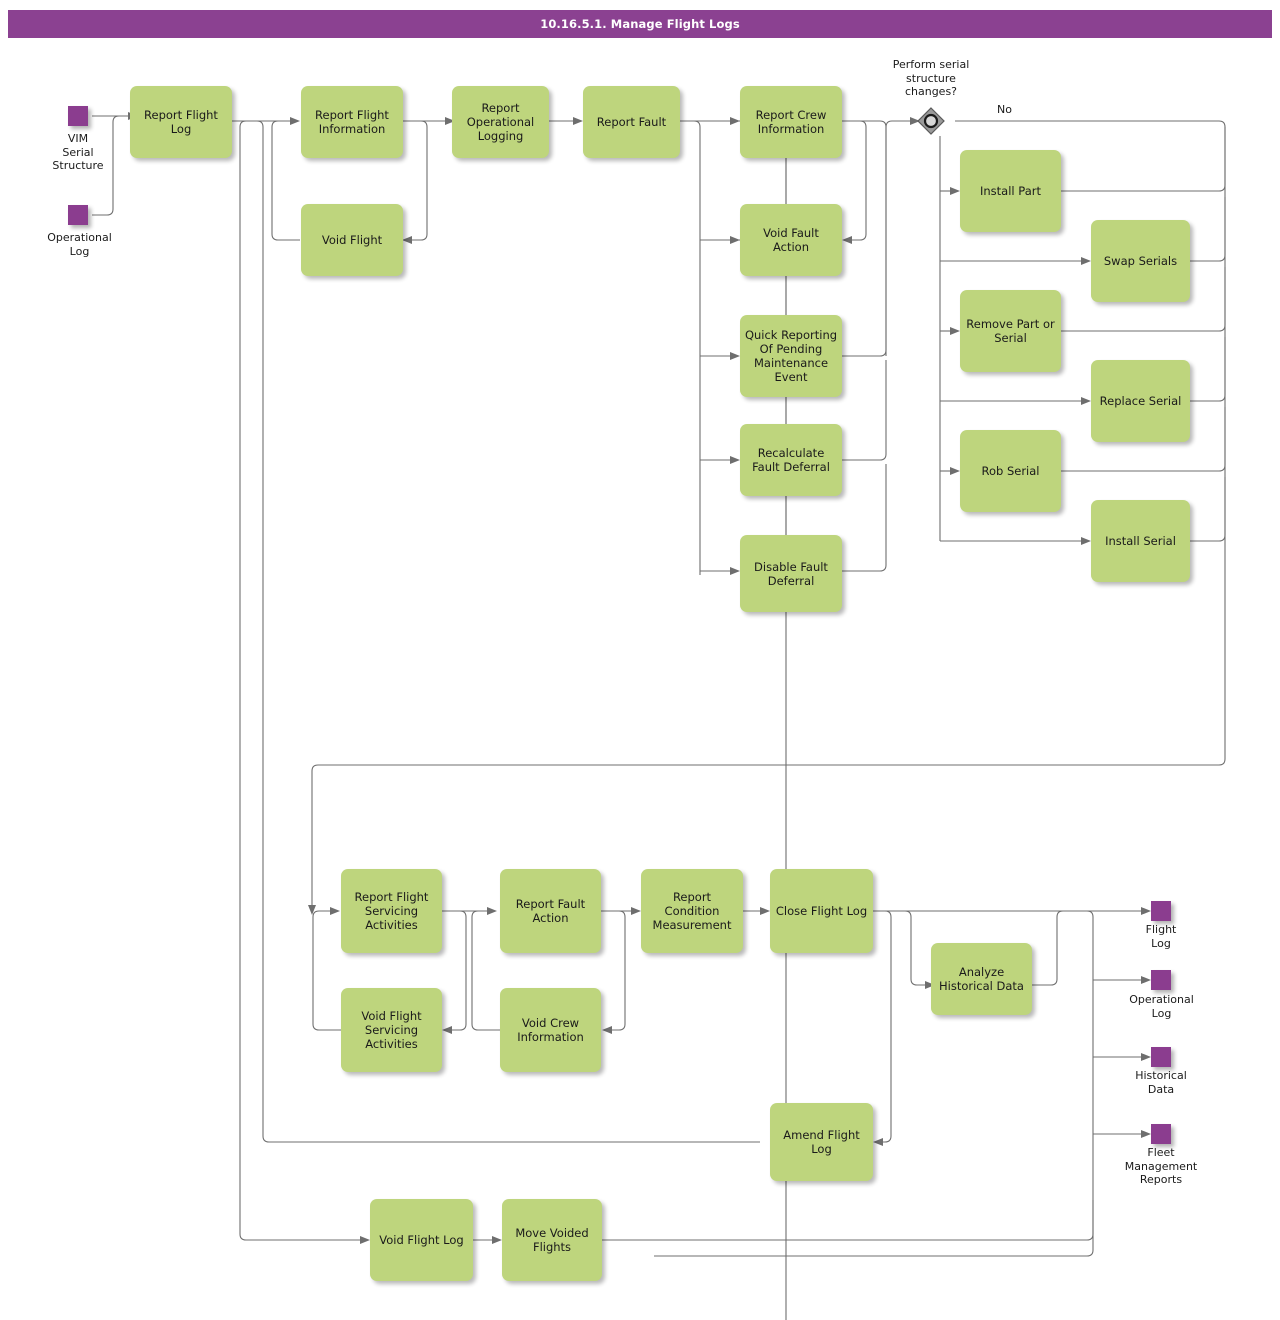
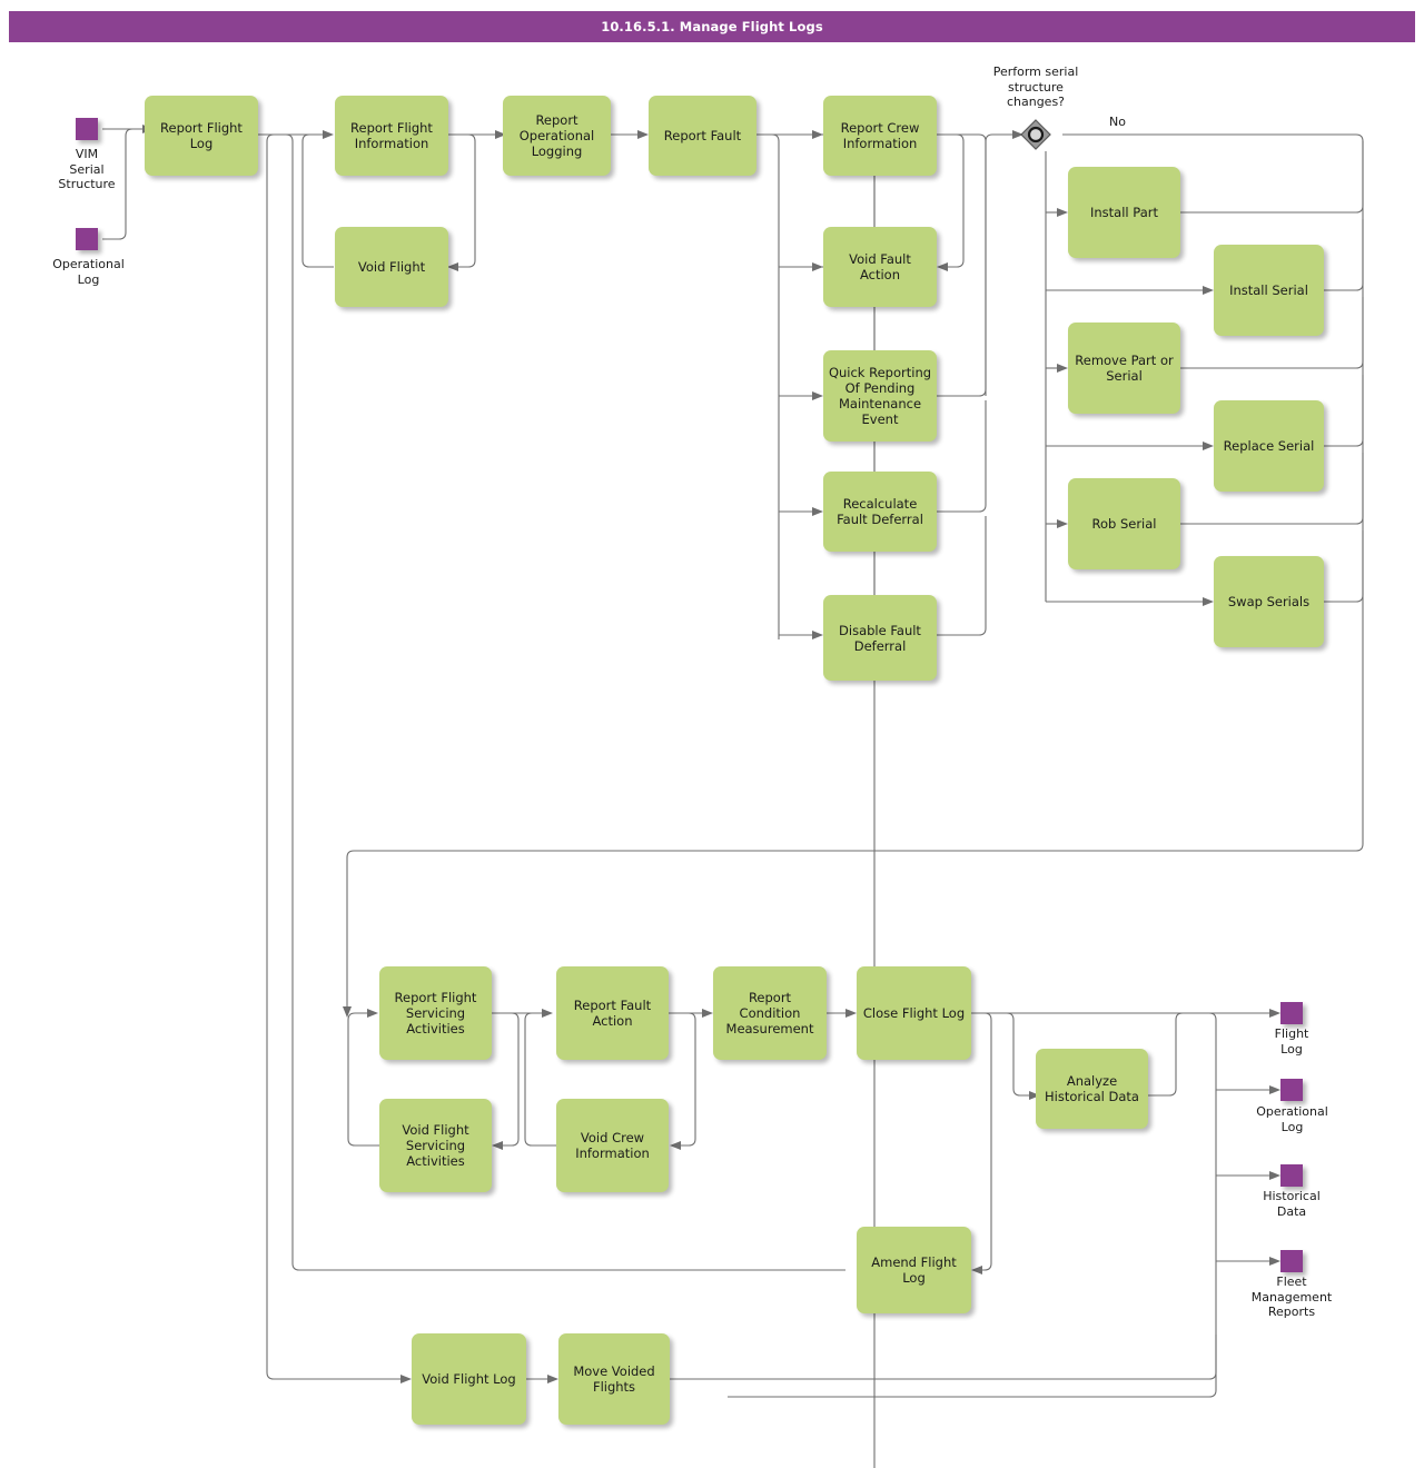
  10.16.5.1. Manage Flight Logs
  VIM
  Serial
  Structure
  Operational
  Log
  Report Flight Log
  Report Flight Information
  Void Flight
  Report Operational Logging
  Report Fault
  Report Crew Information
  Void Fault Action
  Quick Reporting Of Pending Maintenance Event
  Recalculate Fault Deferral
  Disable Fault Deferral
  Install Part
- Swap Serials
+ Install Serial
  Remove Part or Serial
  Replace Serial
  Rob Serial
- Install Serial
+ Swap Serials
  Report Flight Servicing Activities
  Void Flight Servicing Activities
  Report Fault Action
  Void Crew Information
  Report Condition Measurement
  Close Flight Log
  Analyze Historical Data
  Amend Flight Log
  Void Flight Log
  Move Voided Flights
  Perform serial
  structure
  changes?
  No
  Flight
  Log
  Operational
  Log
  Historical
  Data
  Fleet
  Management
  Reports
